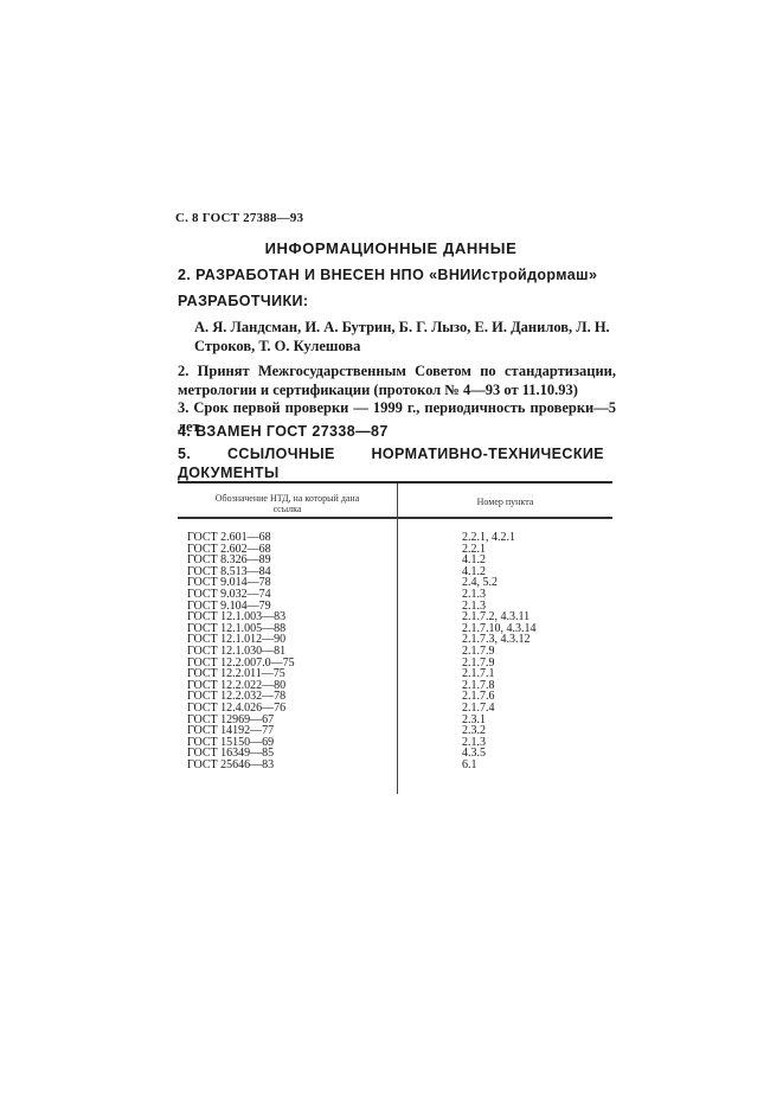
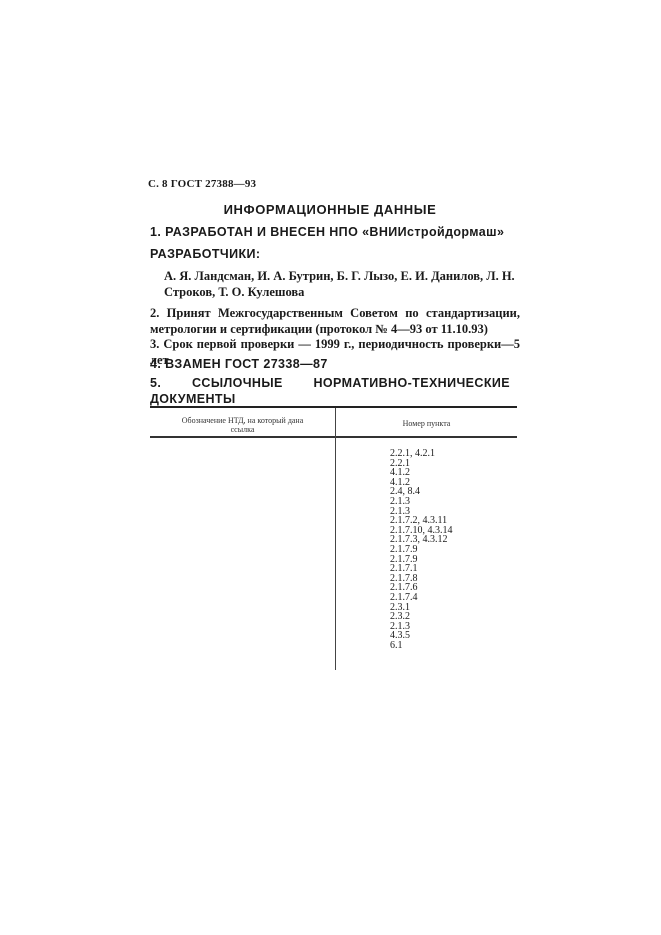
  С. 8 ГОСТ 27388—93
  ИНФОРМАЦИОННЫЕ ДАННЫЕ
- 2. РАЗРАБОТАН И ВНЕСЕН НПО «ВНИИстройдормаш»
+ 1. РАЗРАБОТАН И ВНЕСЕН НПО «ВНИИстройдормаш»
  РАЗРАБОТЧИКИ:
  А. Я. Ландсман, И. А. Бутрин, Б. Г. Лызо, Е. И. Данилов, Л. Н. Строков, Т. О. Кулешова
  2. Принят Межгосударственным Советом по стандартизации, метрологии и сертификации (протокол № 4—93 от 11.10.93)
  3. Срок первой проверки — 1999 г., периодичность проверки—5 лет
  4. ВЗАМЕН ГОСТ 27338—87
  5. ССЫЛОЧНЫЕ НОРМАТИВНО-ТЕХНИЧЕСКИЕ ДОКУМЕНТЫ
  Обозначение НТД, на который дана ссылка
  Номер пункта
- ГОСТ 2.601—68
- ГОСТ 2.602—68
- ГОСТ 8.326—89
- ГОСТ 8.513—84
- ГОСТ 9.014—78
- ГОСТ 9.032—74
- ГОСТ 9.104—79
- ГОСТ 12.1.003—83
- ГОСТ 12.1.005—88
- ГОСТ 12.1.012—90
- ГОСТ 12.1.030—81
- ГОСТ 12.2.007.0—75
- ГОСТ 12.2.011—75
- ГОСТ 12.2.022—80
- ГОСТ 12.2.032—78
- ГОСТ 12.4.026—76
- ГОСТ 12969—67
- ГОСТ 14192—77
- ГОСТ 15150—69
- ГОСТ 16349—85
- ГОСТ 25646—83
  2.2.1, 4.2.1
  2.2.1
  4.1.2
  4.1.2
- 2.4, 5.2
+ 2.4, 8.4
  2.1.3
  2.1.3
  2.1.7.2, 4.3.11
  2.1.7.10, 4.3.14
  2.1.7.3, 4.3.12
  2.1.7.9
  2.1.7.9
  2.1.7.1
  2.1.7.8
  2.1.7.6
  2.1.7.4
  2.3.1
  2.3.2
  2.1.3
  4.3.5
  6.1
